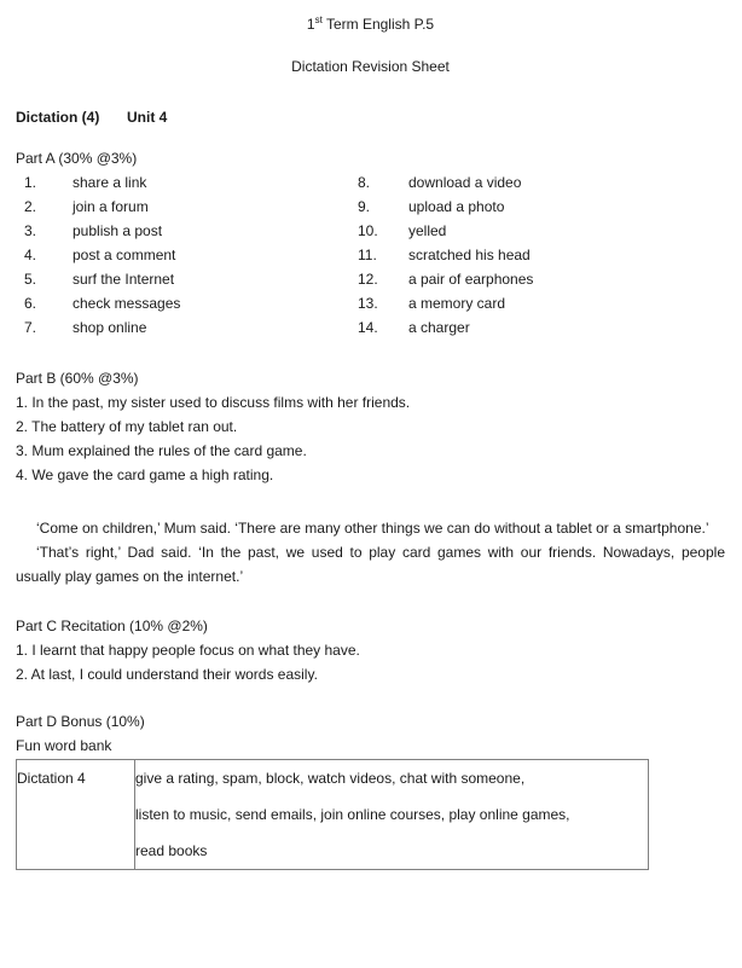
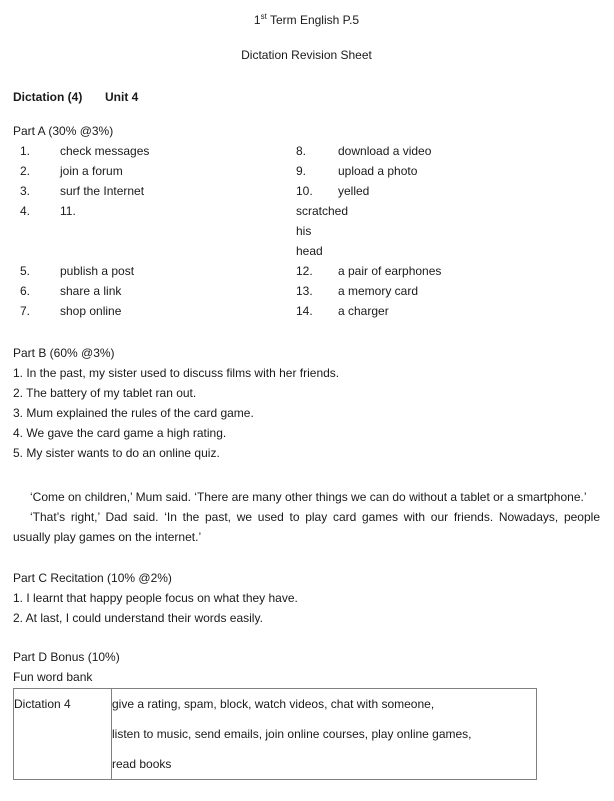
  1st Term English P.5
  Dictation Revision Sheet
  Dictation (4) Unit 4
  Part A (30% @3%)
  1.
- share a link
+ check messages
  8.
  download a video
  2.
  join a forum
  9.
  upload a photo
  3.
- publish a post
+ surf the Internet
  10.
  yelled
  4.
- post a comment
  11.
  scratched his head
  5.
- surf the Internet
+ publish a post
  12.
  a pair of earphones
  6.
- check messages
+ share a link
  13.
  a memory card
  7.
  shop online
  14.
  a charger
  Part B (60% @3%)
  1. In the past, my sister used to discuss films with her friends.
  2. The battery of my tablet ran out.
  3. Mum explained the rules of the card game.
  4. We gave the card game a high rating.
+ 5. My sister wants to do an online quiz.
  ‘Come on children,’ Mum said. ‘There are many other things we can do without a tablet or a smartphone.’
  ‘That’s right,’ Dad said. ‘In the past, we used to play card games with our friends. Nowadays, people usually play games on the internet.’
  Part C Recitation (10% @2%)
  1. I learnt that happy people focus on what they have.
  2. At last, I could understand their words easily.
  Part D Bonus (10%)
  Fun word bank
  Dictation 4	give a rating, spam, block, watch videos, chat with someone, listen to music, send emails, join online courses, play online games, read books
